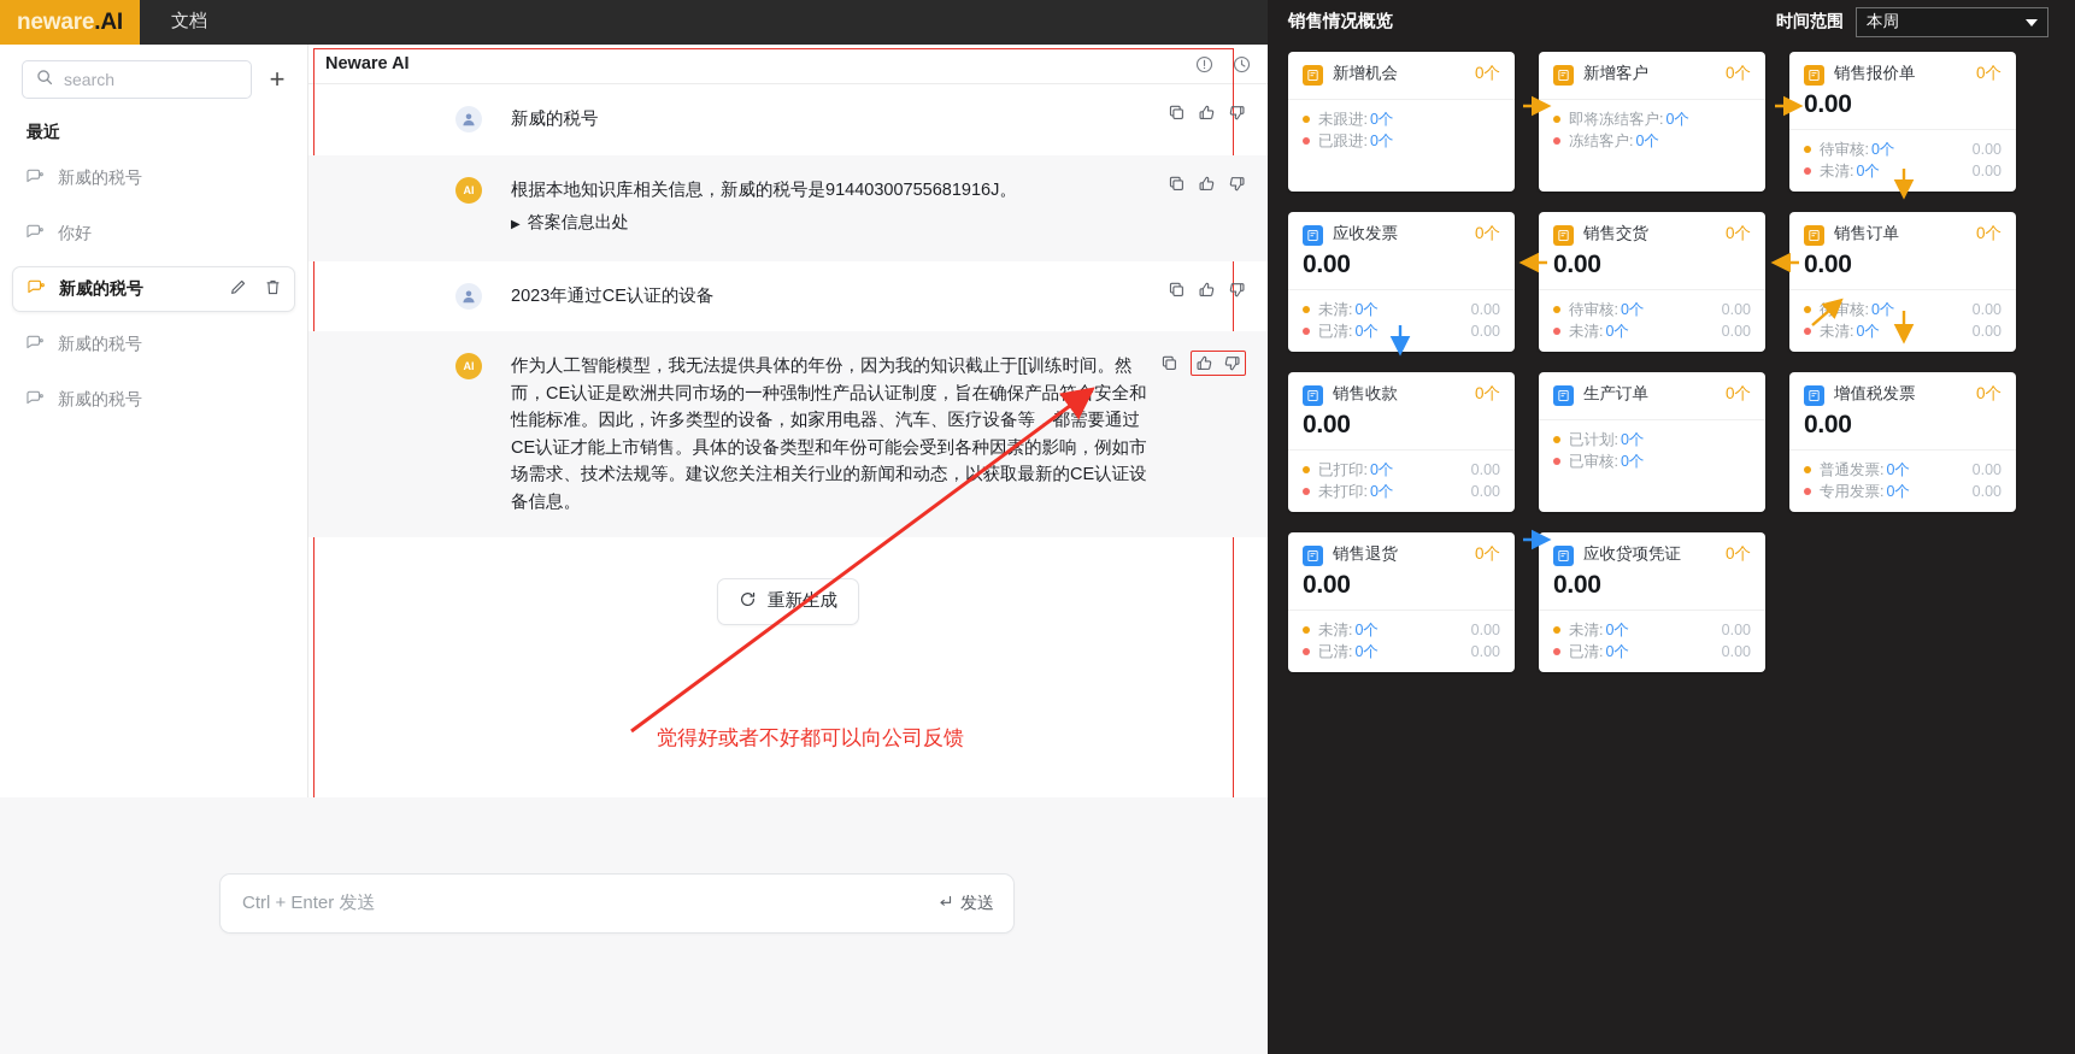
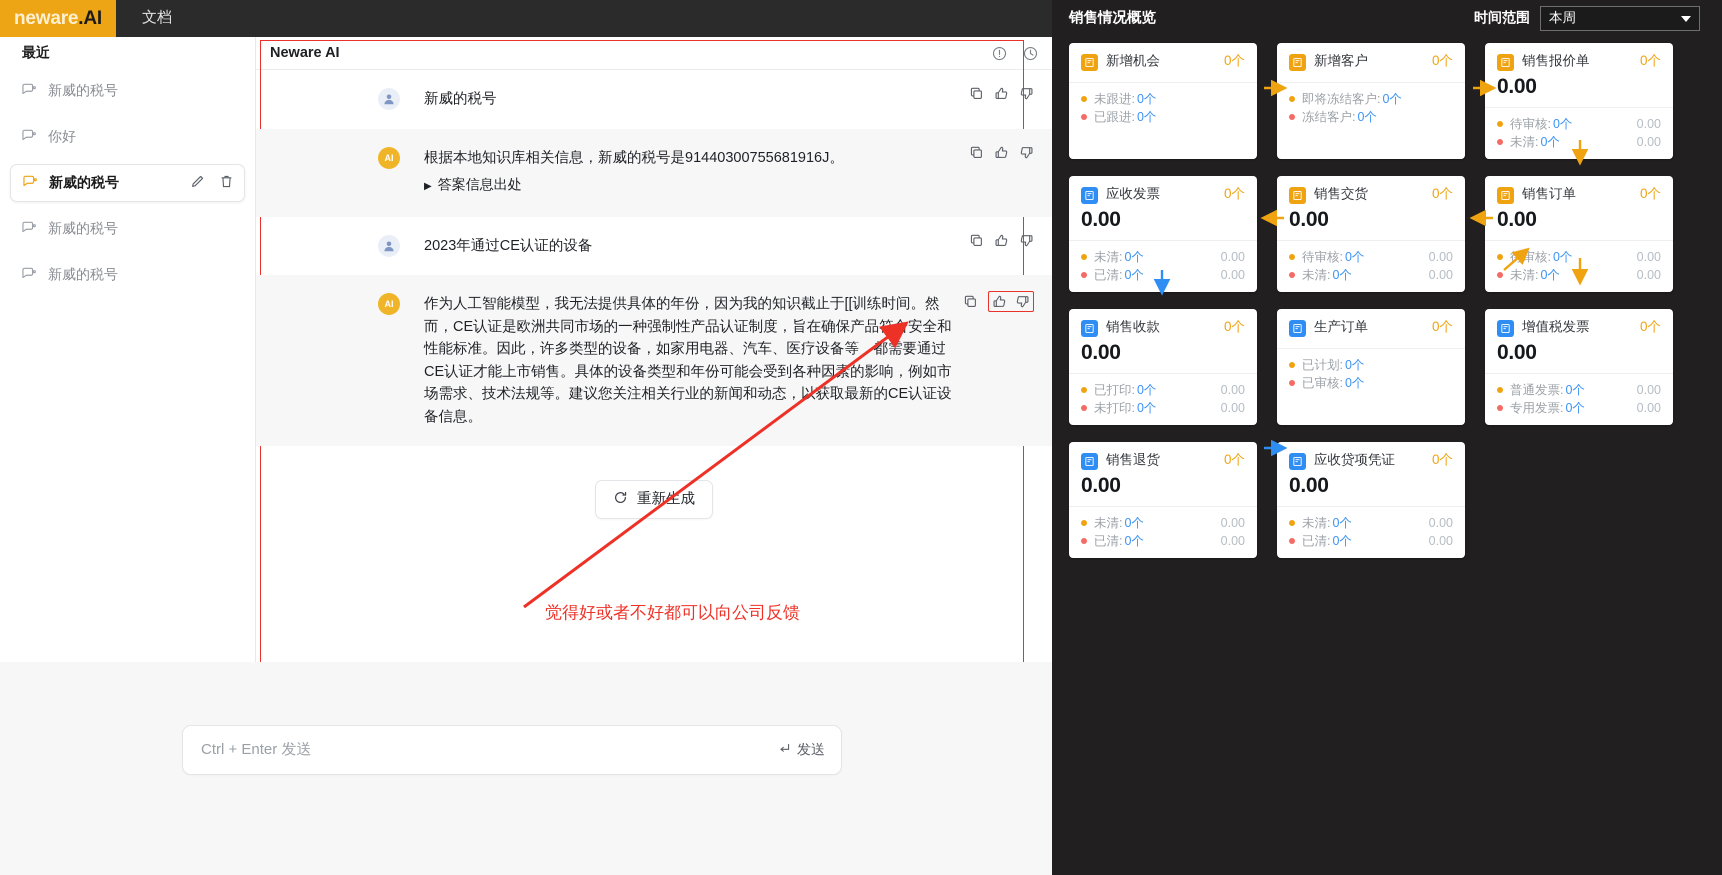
  neware
  .
  AI
  文档
- search
- +
  最近
  新威的税号
  你好
  新威的税号
  新威的税号
  新威的税号
  Neware AI
  新威的税号
  AI
  根据本地知识库相关信息，新威的税号是91440300755681916J。
  ▶ 答案信息出处
  2023年通过CE认证的设备
  AI
  作为人工智能模型，我无法提供具体的年份，因为我的知识截止于[[训练时间。然而，CE认证是欧洲共同市场的一种强制性产品认证制度，旨在确保产品符安全和性能标准。因此，许多类型的设备，如家用电器、汽车、医疗设备等，都需要通过CE认证才能上市销售。具体的设备类型和年份可能会受到各种因的影响，例如市场需求、技术法规等。建议您关注相关行业的新闻和动态，以获取最新的CE认证设备信息。
  重新生成
  Ctrl + Enter 发送
  发送
  觉得好或者不好都可以向公司反馈
  销售情况概览
  时间范围
  本周
  新增机会
  0个
  未跟进:
  0个
  已跟进:
  0个
  新增客户
  0个
  即将冻结客户:
  0个
  冻结客户:
  0个
  销售报价单
  0个
  0.00
  待审核:
  0个
  0.00
  未清:
  0个
  0.00
  应收发票
  0个
  0.00
  未清:
  0个
  0.00
  已清:
  0个
  0.00
  销售交货
  0个
  0.00
  待审核:
  0个
  0.00
  未清:
  0个
  0.00
  销售订单
  0个
  0.00
  待审核:
  0个
  0.00
  未清:
  0个
  0.00
  销售收款
  0个
  0.00
  已打印:
  0个
  0.00
  未打印:
  0个
  0.00
  生产订单
  0个
  已计划:
  0个
  已审核:
  0个
  增值税发票
  0个
  0.00
  普通发票:
  0个
  0.00
  专用发票:
  0个
  0.00
  销售退货
  0个
  0.00
  未清:
  0个
  0.00
  已清:
  0个
  0.00
  应收贷项凭证
  0个
  0.00
  未清:
  0个
  0.00
  已清:
  0个
  0.00
